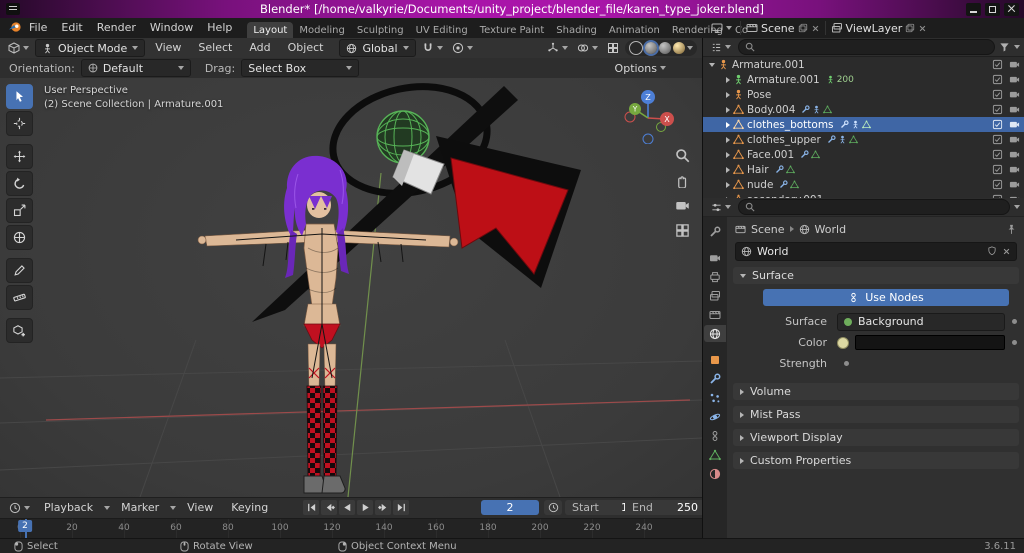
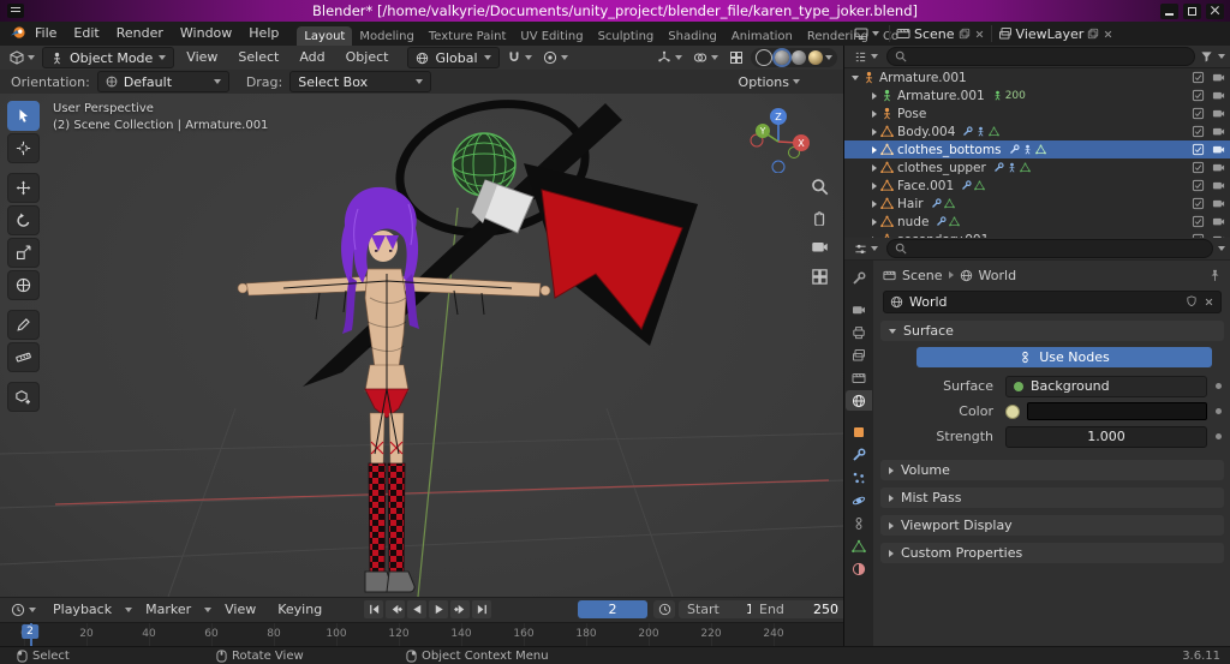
  Blender* [/home/valkyrie/Documents/unity_project/blender_file/karen_type_joker.blend]
  File
  Edit
  Render
  Window
  Help
  Layout
  Modeling
- Sculpting
+ Texture Paint
  UV Editing
- Texture Paint
+ Sculpting
  Shading
  Animation
  Renderi
  Scene
  ViewLayer
  Object Mode
  View
  Select
  Add
  Object
  Global
  Orientation:
  Default
  Drag:
  Select Box
  Options
  User Perspective
  (2) Scene Collection | Armature.001
  Z
  X
  Y
  Playback
  Marker
  View
  Keying
  2
  Start
  End
  250
  20
  40
  60
  80
  100
  120
  140
  160
  180
  200
  220
  240
  2
  Armature.001
  Armature.001
  200
  Pose
  Body.004
  clothes_bottoms
  clothes_upper
  Face.001
  Hair
  nude
  Scene
  World
  World
  Surface
  Use Nodes
  Surface
  Background
  Color
  Strength
+ 1.000
  Volume
  Mist Pass
  Viewport Display
  Custom Properties
  Select
  Rotate View
  Object Context Menu
  3.6.11
